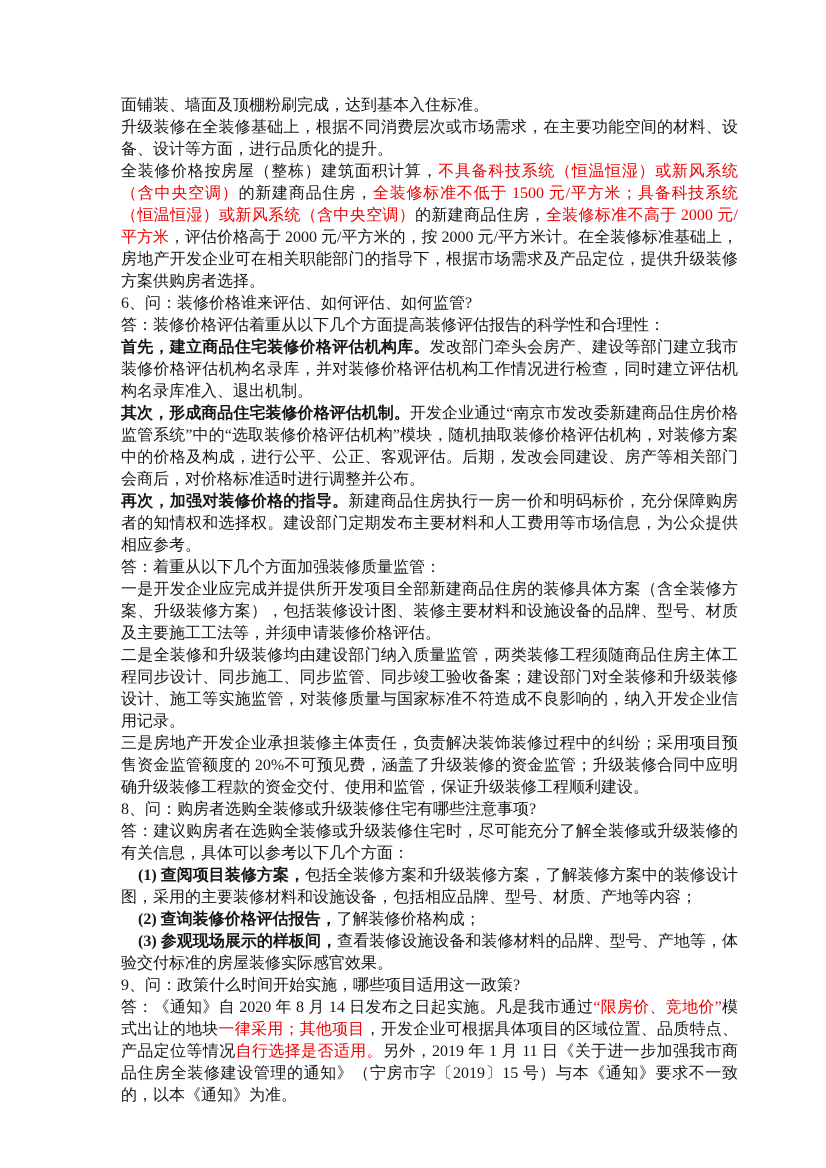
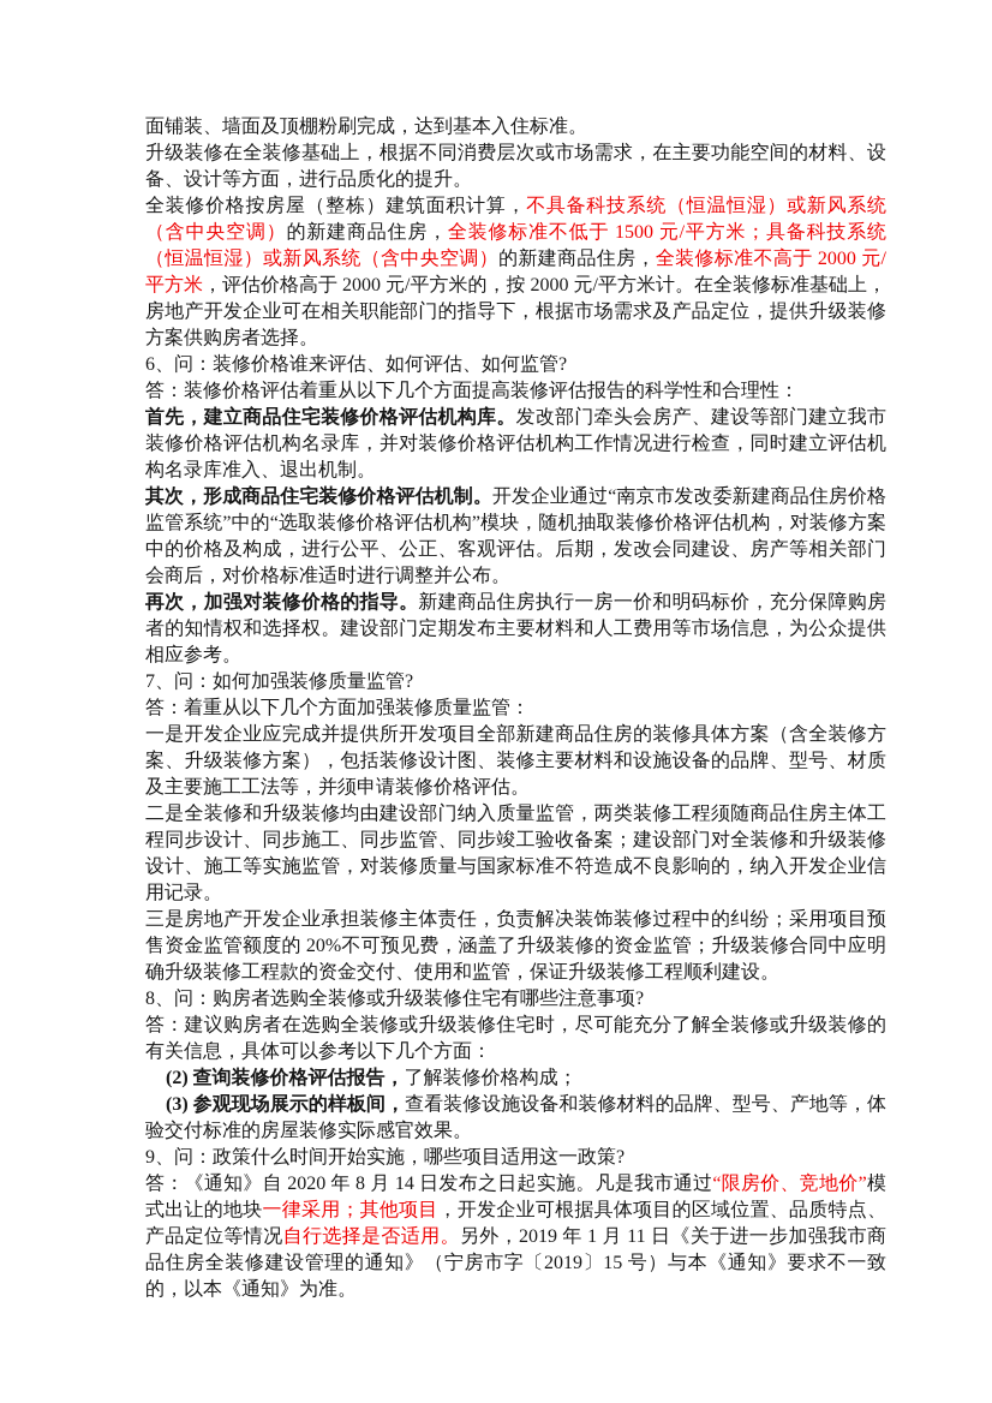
  面铺装、墙面及顶棚粉刷完成，达到基本入住标准。
  升级装修在全装修基础上，根据不同消费层次或市场需求，在主要功能空间的材料、设备、设计等方面，进行品质化的提升。
  全装修价格按房屋（整栋）建筑面积计算，不具备科技系统（恒温恒湿）或新风系统（含中央空调）的新建商品住房，全装修标准不低于 1500 元/平方米；具备科技系统（恒温恒湿）或新风系统（含中央空调）的新建商品住房，全装修标准不高于 2000 元/平方米，评估价格高于 2000 元/平方米的，按 2000 元/平方米计。在全装修标准基础上，房地产开发企业可在相关职能部门的指导下，根据市场需求及产品定位，提供升级装修方案供购房者选择。
  6、问：装修价格谁来评估、如何评估、如何监管?
  答：装修价格评估着重从以下几个方面提高装修评估报告的科学性和合理性：
  首先，建立商品住宅装修价格评估机构库。发改部门牵头会房产、建设等部门建立我市装修价格评估机构名录库，并对装修价格评估机构工作情况进行检查，同时建立评估机构名录库准入、退出机制。
  其次，形成商品住宅装修价格评估机制。开发企业通过“南京市发改委新建商品住房价格监管系统”中的“选取装修价格评估机构”模块，随机抽取装修价格评估机构，对装修方案中的价格及构成，进行公平、公正、客观评估。后期，发改会同建设、房产等相关部门会商后，对价格标准适时进行调整并公布。
  再次，加强对装修价格的指导。新建商品住房执行一房一价和明码标价，充分保障购房者的知情权和选择权。建设部门定期发布主要材料和人工费用等市场信息，为公众提供相应参考。
+ 7、问：如何加强装修质量监管?
  答：着重从以下几个方面加强装修质量监管：
  一是开发企业应完成并提供所开发项目全部新建商品住房的装修具体方案（含全装修方案、升级装修方案），包括装修设计图、装修主要材料和设施设备的品牌、型号、材质及主要施工工法等，并须申请装修价格评估。
  二是全装修和升级装修均由建设部门纳入质量监管，两类装修工程须随商品住房主体工程同步设计、同步施工、同步监管、同步竣工验收备案；建设部门对全装修和升级装修设计、施工等实施监管，对装修质量与国家标准不符造成不良影响的，纳入开发企业信用记录。
  三是房地产开发企业承担装修主体责任，负责解决装饰装修过程中的纠纷；采用项目预售资金监管额度的 20%不可预见费，涵盖了升级装修的资金监管；升级装修合同中应明确升级装修工程款的资金交付、使用和监管，保证升级装修工程顺利建设。
  8、问：购房者选购全装修或升级装修住宅有哪些注意事项?
  答：建议购房者在选购全装修或升级装修住宅时，尽可能充分了解全装修或升级装修的有关信息，具体可以参考以下几个方面：
- (1) 查阅项目装修方案，包括全装修方案和升级装修方案，了解装修方案中的装修设计图，采用的主要装修材料和设施设备，包括相应品牌、型号、材质、产地等内容；
  (2) 查询装修价格评估报告，了解装修价格构成；
  (3) 参观现场展示的样板间，查看装修设施设备和装修材料的品牌、型号、产地等，体验交付标准的房屋装修实际感官效果。
  9、问：政策什么时间开始实施，哪些项目适用这一政策?
  答：《通知》自 2020 年 8 月 14 日发布之日起实施。凡是我市通过“限房价、竞地价”模式出让的地块一律采用；其他项目，开发企业可根据具体项目的区域位置、品质特点、产品定位等情况自行选择是否适用。另外，2019 年 1 月 11 日《关于进一步加强我市商品住房全装修建设管理的通知》（宁房市字〔2019〕15 号）与本《通知》要求不一致的，以本《通知》为准。
